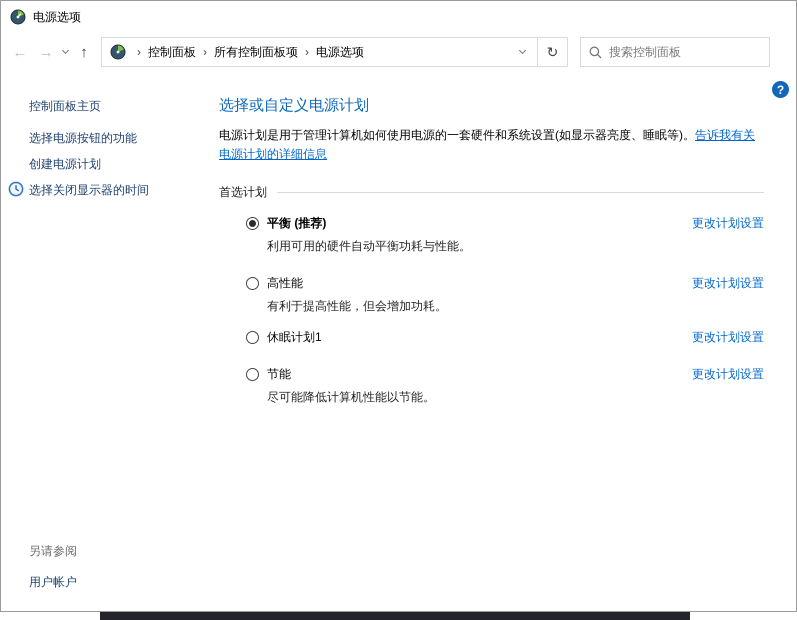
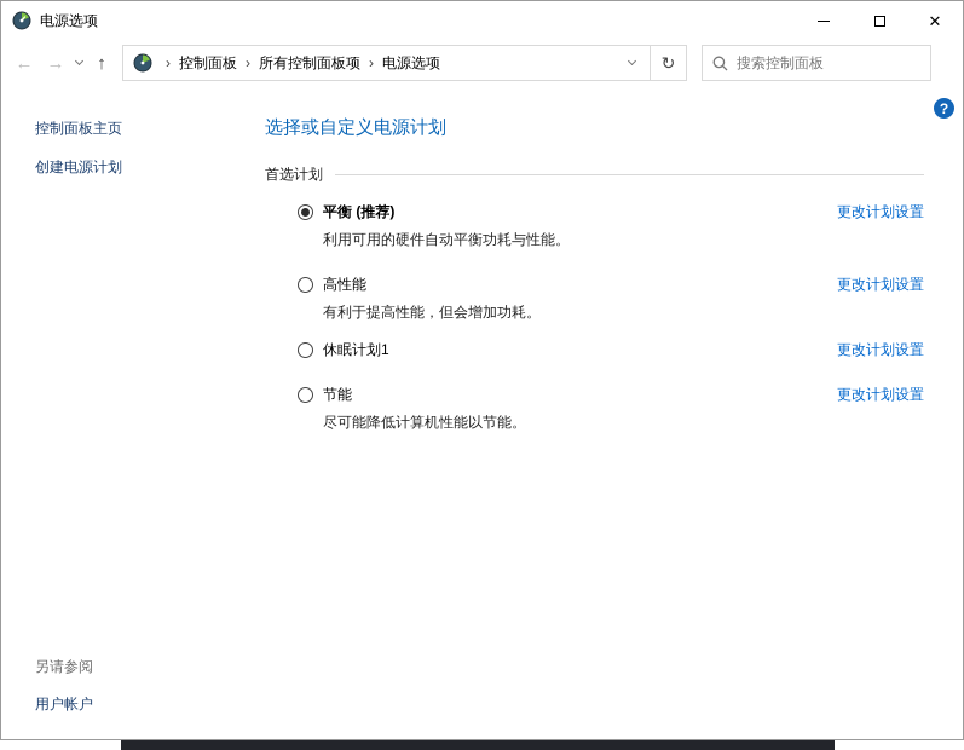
  电源选项
+ ✕
  ←
  →
  ↑
  ›
  控制面板
  ›
  所有控制面板项
  ›
  电源选项
  ↻
  搜索控制面板
  ?
  控制面板主页
- 选择电源按钮的功能
  创建电源计划
- 选择关闭显示器的时间
  另请参阅
  用户帐户
  选择或自定义电源计划
- 电源计划是用于管理计算机如何使用电源的一套硬件和系统设置(如显示器亮度、睡眠等)。告诉我有关电源计划的详细信息
  首选计划
  平衡 (推荐)
  更改计划设置
  利用可用的硬件自动平衡功耗与性能。
  高性能
  更改计划设置
  有利于提高性能，但会增加功耗。
  休眠计划1
  更改计划设置
  节能
  更改计划设置
  尽可能降低计算机性能以节能。
